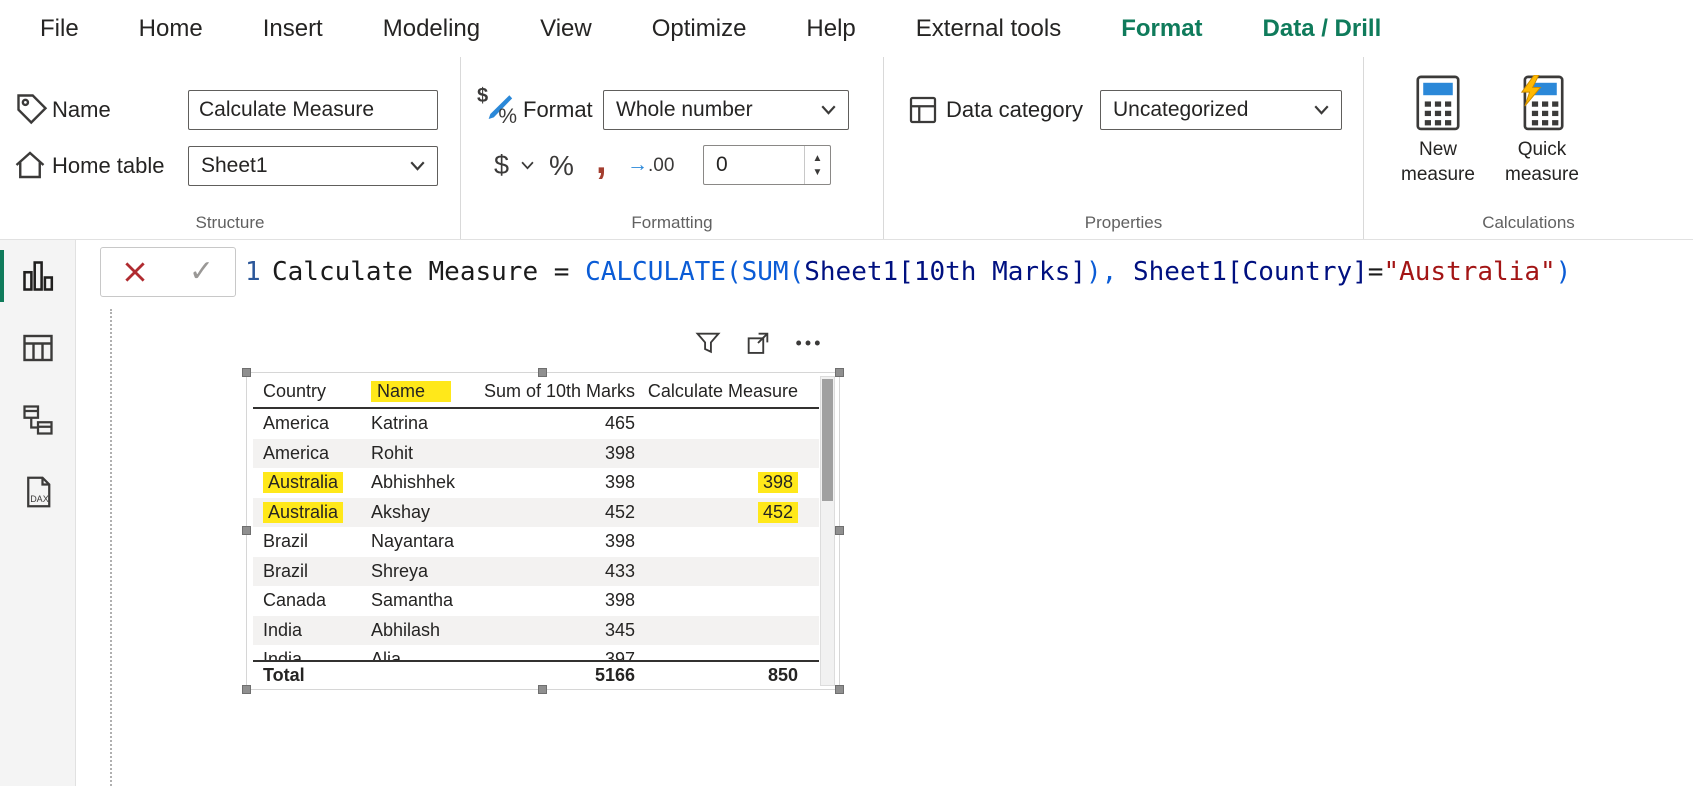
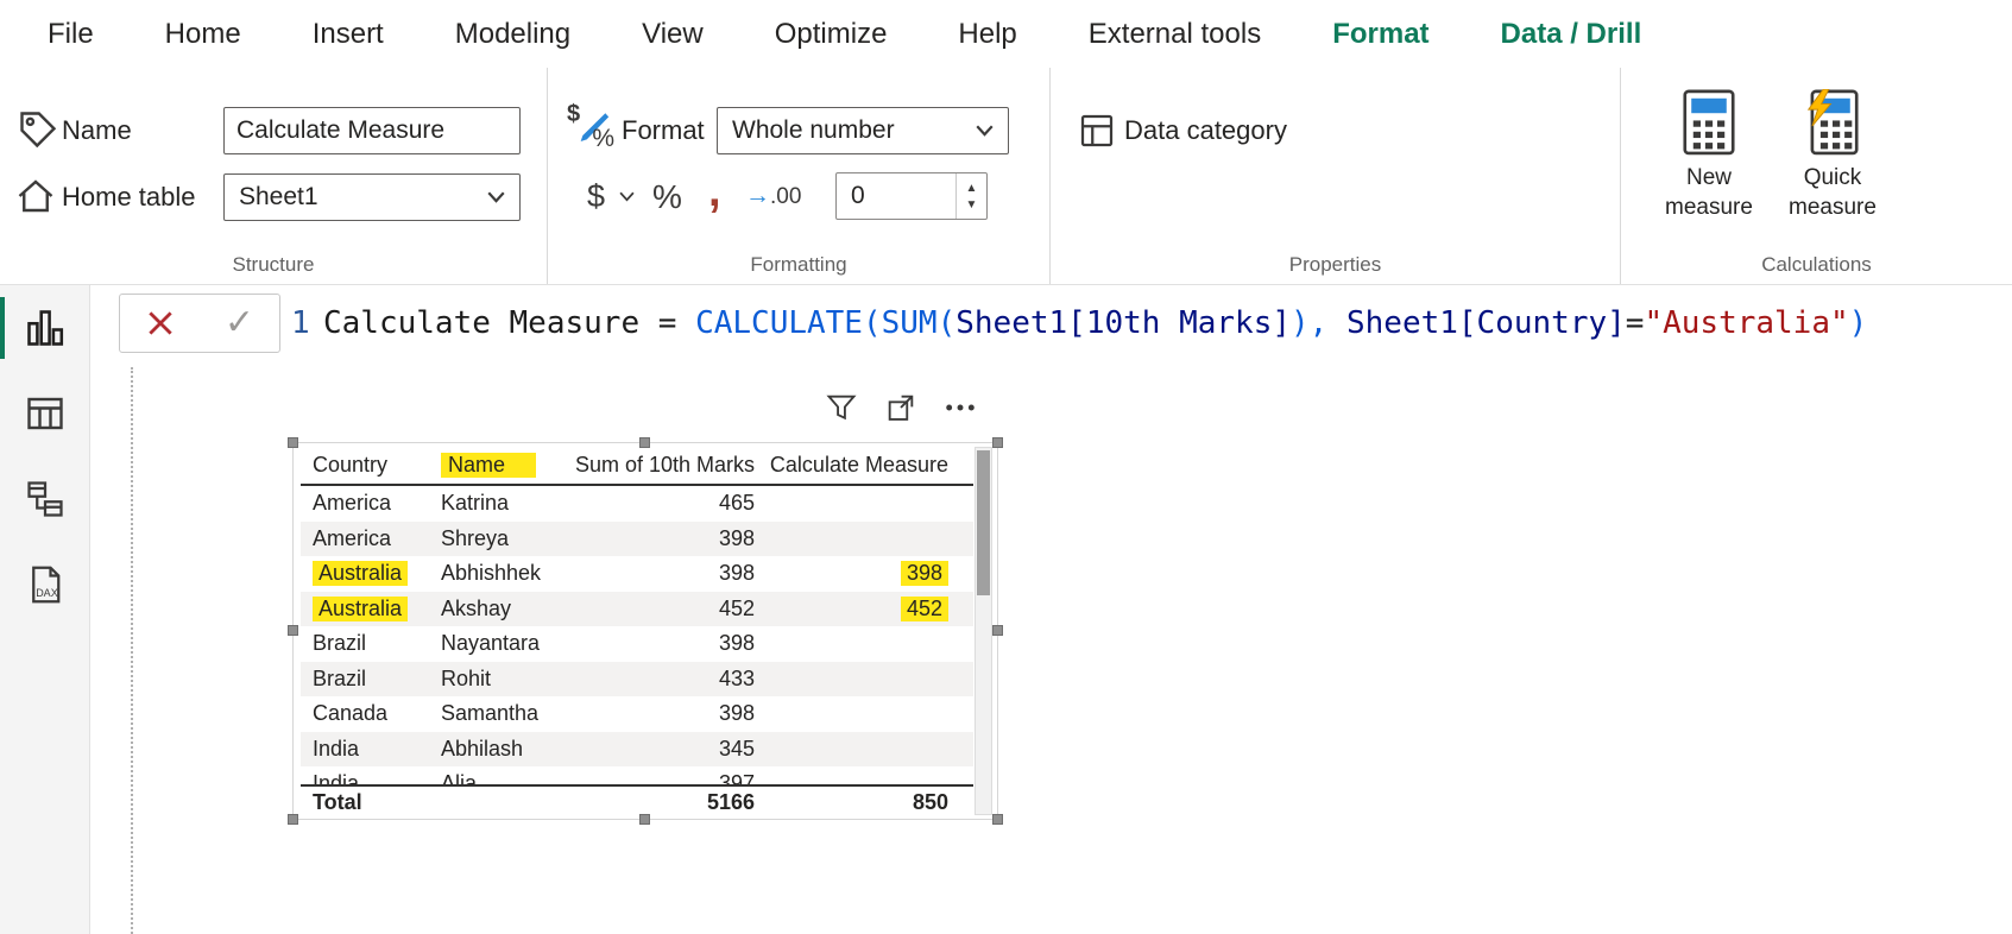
  File
  Home
  Insert
  Modeling
  View
  Optimize
  Help
  External tools
  Format
  Data / Drill
  Name
  Calculate Measure
  Home table
  Sheet1
  Structure
  $
  %
  Format
  Whole number
  $
  %
  ,
  →.00
  0
  ▲
  ▼
  Formatting
  Data category
- Uncategorized
  Properties
  New measure
  Quick measure
  Calculations
  ✓
  1
  Calculate Measure = CALCULATE(SUM(Sheet1[10th Marks]), Sheet1[Country]="Australia")
  DAX
  Country
  Name
  Sum of 10th Marks
  Calculate Measure
  America
  Katrina
  465
  America
- Rohit
+ Shreya
  398
  Australia
  Abhishhek
  398
  398
  Australia
  Akshay
  452
  452
  Brazil
  Nayantara
  398
  Brazil
- Shreya
+ Rohit
  433
  Canada
  Samantha
  398
  India
  Abhilash
  345
  India
  Alia
  397
  Total
  5166
  850
